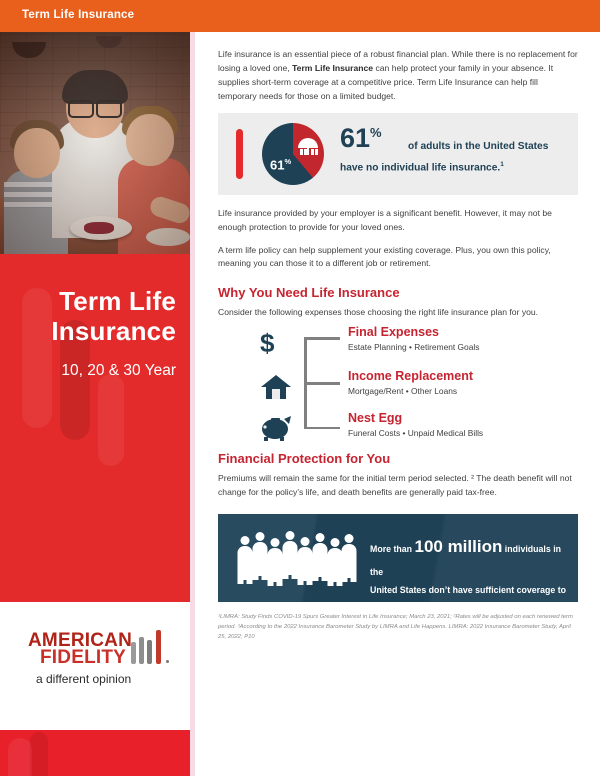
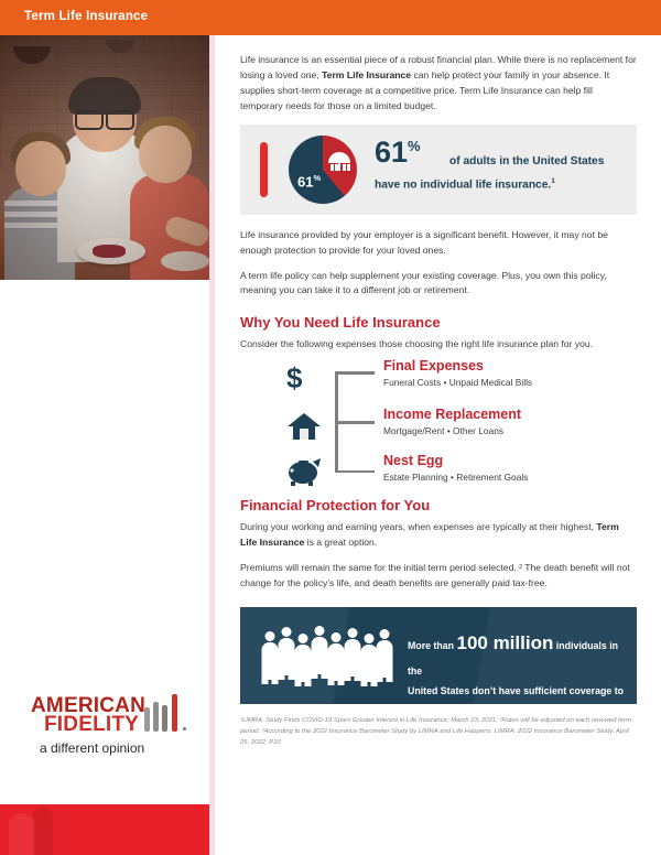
  Term Life Insurance
- Term Life
- Insurance
- 10, 20 & 30 Year
  AMERICAN
  FIDELITY
  a different opinion
  Life insurance is an essential piece of a robust financial plan. While there is no replacement for losing a loved one, Term Life Insurance can help protect your family in your absence. It supplies short-term coverage at a competitive price. Term Life Insurance can help fill temporary needs for those on a limited budget.
  61%
  61%
  of adults in the United States
  have no individual life insurance.
  Life insurance provided by your employer is a significant benefit. However, it may not be enough protection to provide for your loved ones.
- A term life policy can help supplement your existing coverage. Plus, you own this policy, meaning you can those it to a different job or retirement.
+ A term life policy can help supplement your existing coverage. Plus, you own this policy, meaning you can take it to a different job or retirement.
  Why You Need Life Insurance
  Consider the following expenses those choosing the right life insurance plan for you.
  $
  Final Expenses
- Estate Planning • Retirement Goals
+ Funeral Costs • Unpaid Medical Bills
  Income Replacement
  Mortgage/Rent • Other Loans
  Nest Egg
- Funeral Costs • Unpaid Medical Bills
+ Estate Planning • Retirement Goals
  Financial Protection for You
+ During your working and earning years, when expenses are typically at their highest, Term Life Insurance is a great option.
  Premiums will remain the same for the initial term period selected. ² The death benefit will not change for the policy’s life, and death benefits are generally paid tax-free.
  More than 100 million individuals in the
  United States don’t have sufficient coverage to
